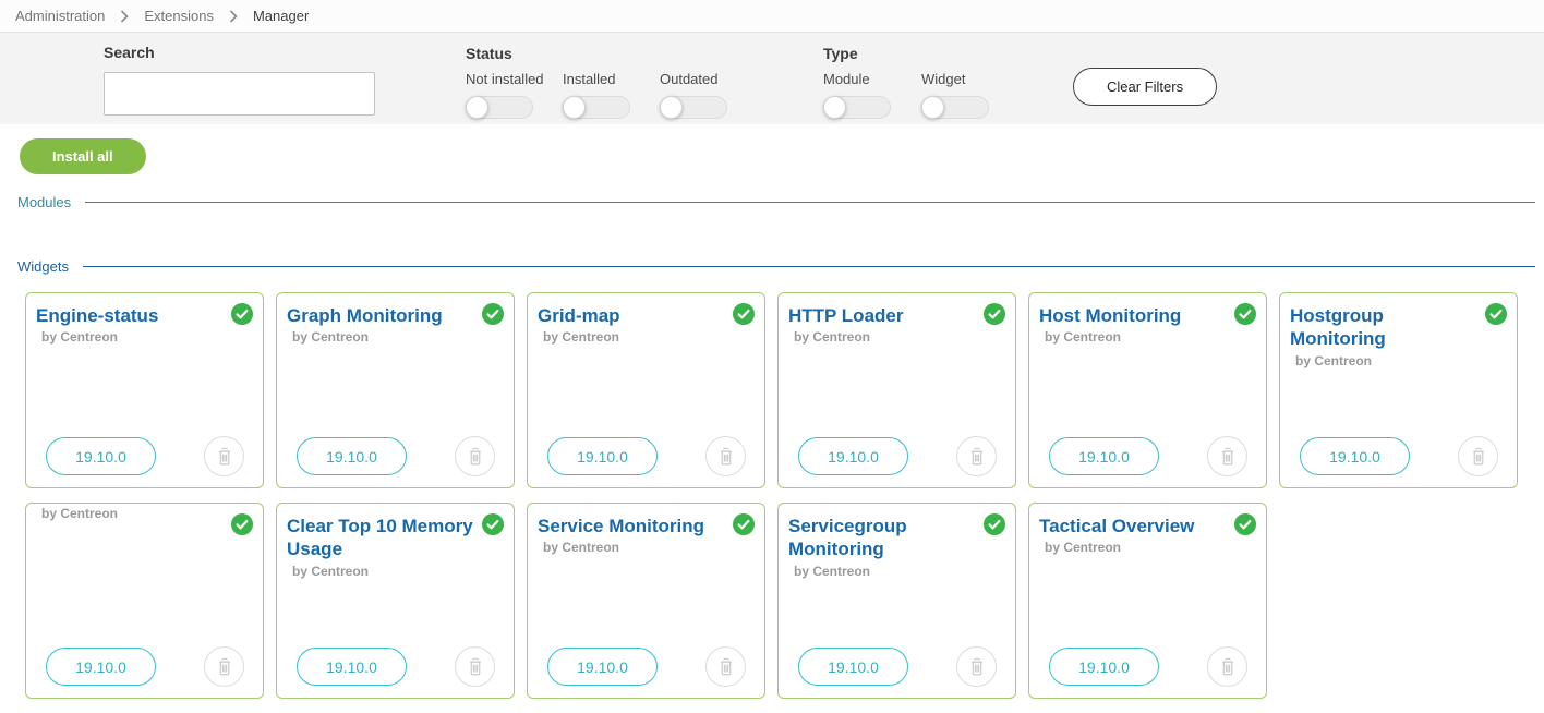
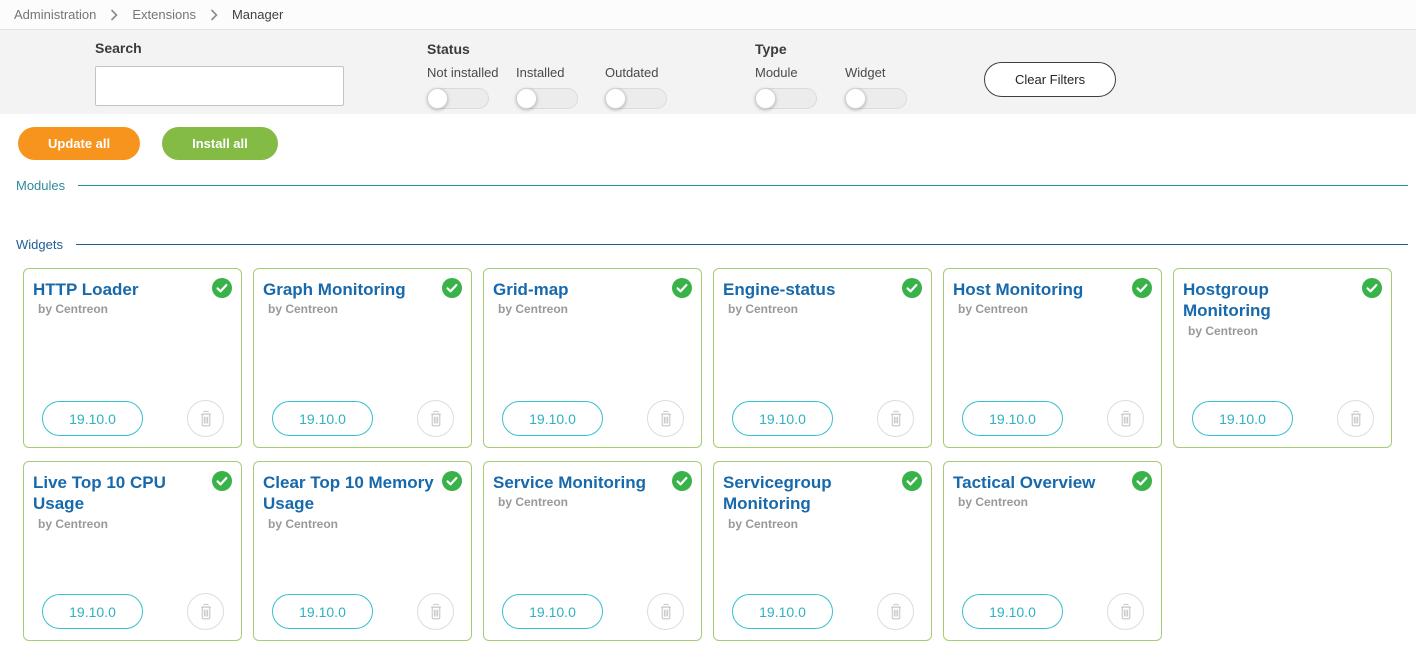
  Administration
  Extensions
  Manager
  Search
  Status
  Not installed
  Installed
  Outdated
  Type
  Module
  Widget
  Clear Filters
+ Update all
  Install all
  Modules
  Widgets
- Engine-status
+ HTTP Loader
  by Centreon
  19.10.0
  Graph Monitoring
  by Centreon
  19.10.0
  Grid-map
  by Centreon
  19.10.0
- HTTP Loader
+ Engine-status
  by Centreon
  19.10.0
  Host Monitoring
  by Centreon
  19.10.0
  Hostgroup Monitoring
  by Centreon
  19.10.0
+ Live Top 10 CPU Usage
  by Centreon
  19.10.0
  Clear Top 10 Memory Usage
  by Centreon
  19.10.0
  Service Monitoring
  by Centreon
  19.10.0
  Servicegroup Monitoring
  by Centreon
  19.10.0
  Tactical Overview
  by Centreon
  19.10.0
